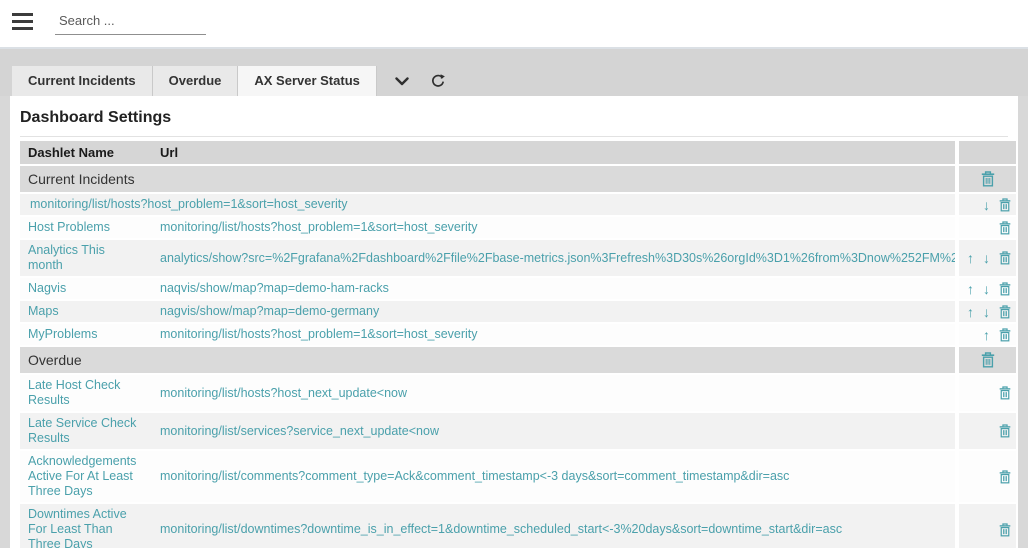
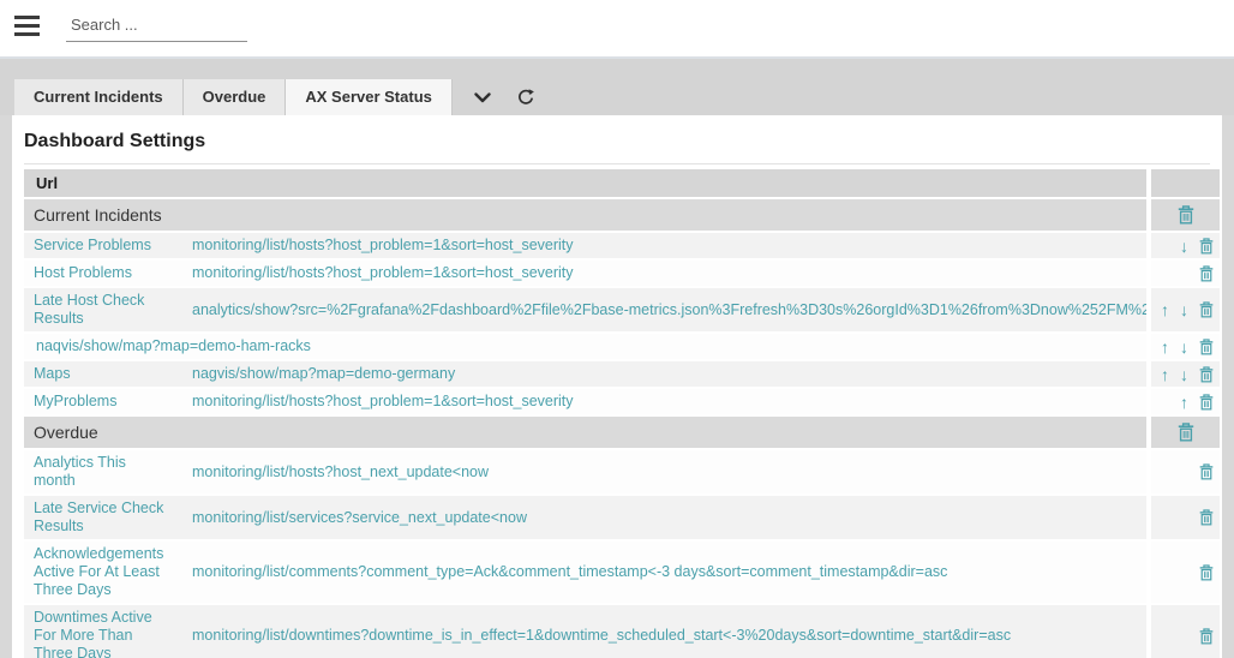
  Search ...
  Current Incidents
  Overdue
  AX Server Status
  Dashboard Settings
- Dashlet Name
  Url
  Current Incidents
+ Service Problems
  monitoring/list/hosts?host_problem=1&sort=host_severity
  ↓
  Host Problems
  monitoring/list/hosts?host_problem=1&sort=host_severity
- Analytics This month
+ Late Host Check Results
  analytics/show?src=%2Fgrafana%2Fdashboard%2Ffile%2Fbase-metrics.json%3Frefresh%3D30s%26orgId%3D1%26from%3Dnow%252FM%
  ↑
  ↓
- Nagvis
  naqvis/show/map?map=demo-ham-racks
  ↑
  ↓
  Maps
  nagvis/show/map?map=demo-germany
  ↑
  ↓
  MyProblems
  monitoring/list/hosts?host_problem=1&sort=host_severity
  ↑
  Overdue
- Late Host Check Results
+ Analytics This month
  monitoring/list/hosts?host_next_update<now
  Late Service Check Results
  monitoring/list/services?service_next_update<now
  Acknowledgements Active For At Least Three Days
  monitoring/list/comments?comment_type=Ack&comment_timestamp<-3 days&sort=comment_timestamp&dir=asc
- Downtimes Active For Least Than Three Days
+ Downtimes Active For More Than Three Days
  monitoring/list/downtimes?downtime_is_in_effect=1&downtime_scheduled_start<-3%20days&sort=downtime_start&dir=asc
